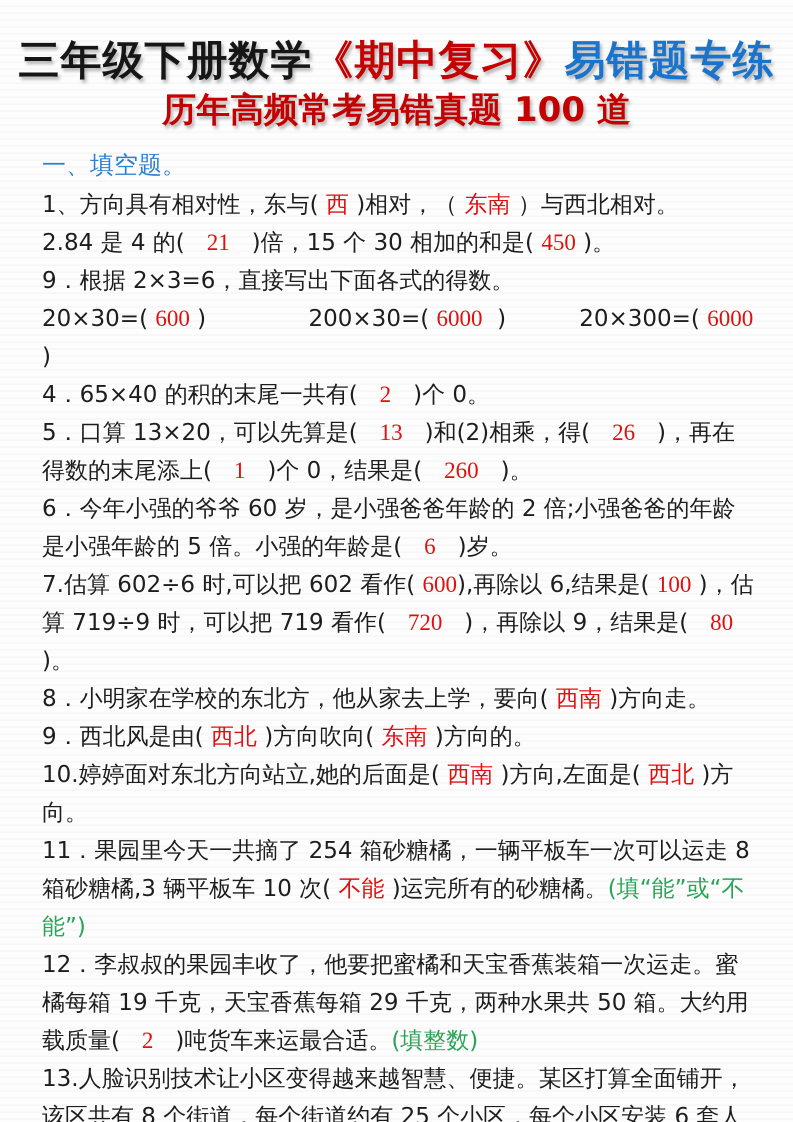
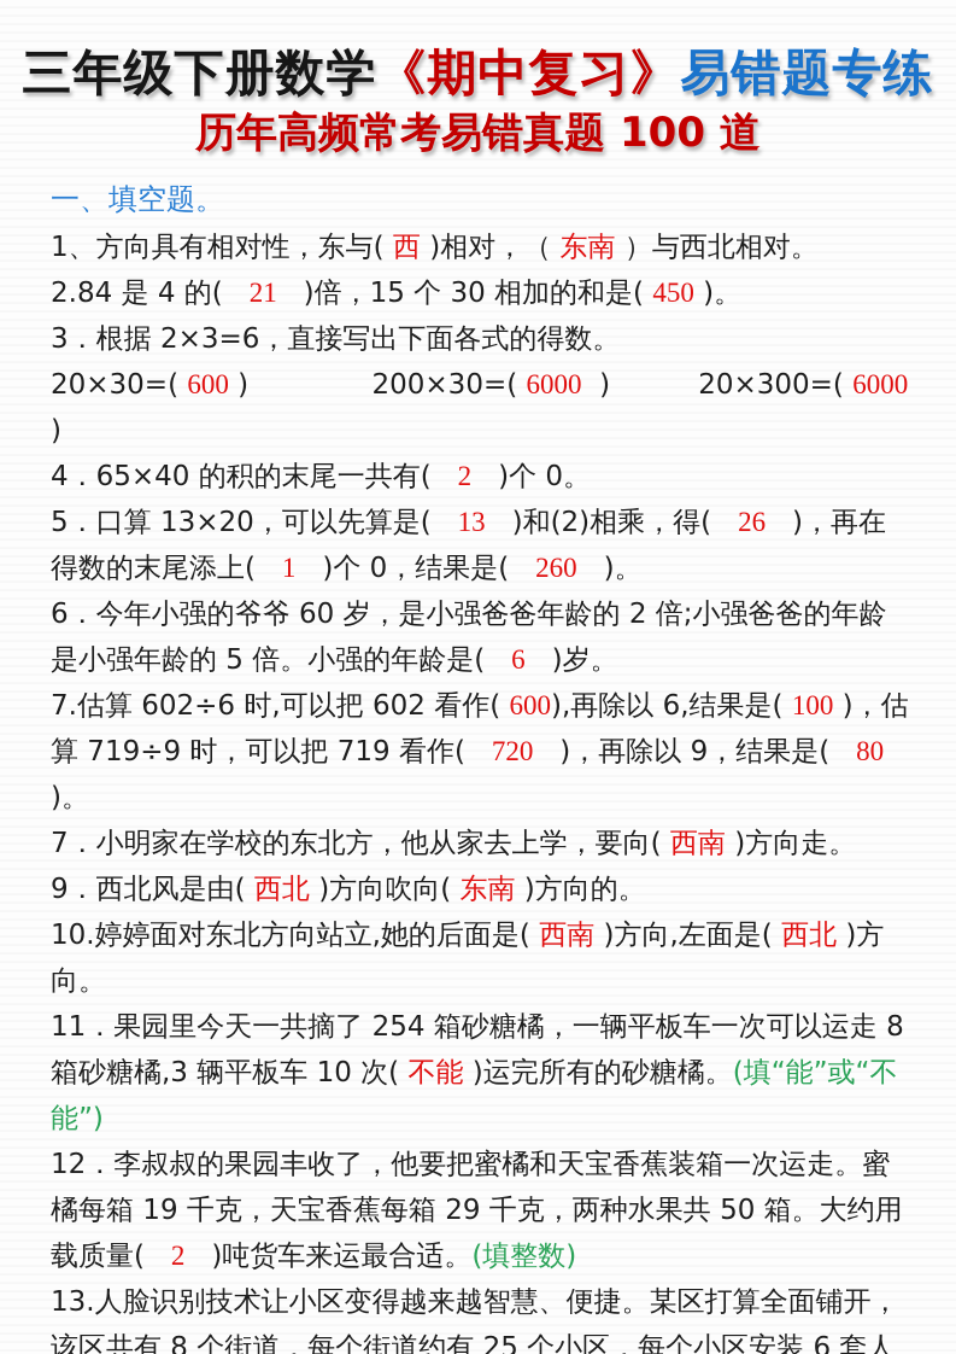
  三年级下册数学《期中复习》易错题专练
  历年高频常考易错真题 100 道
  一、填空题。
  1、方向具有相对性，东与( 西 )相对，（ 东南 ）与西北相对。
  2.84 是 4 的( 21 )倍，15 个 30 相加的和是( 450 )。
- 9．根据 2×3=6，直接写出下面各式的得数。
+ 3．根据 2×3=6，直接写出下面各式的得数。
  20×30=( 600 ) 200×30=( 6000 ) 20×300=( 6000 )
  4．65×40 的积的末尾一共有( 2 )个 0。
  5．口算 13×20，可以先算是( 13 )和(2)相乘，得( 26 )，再在得数的末尾添上( 1 )个 0，结果是( 260 )。
  6．今年小强的爷爷 60 岁，是小强爸爸年龄的 2 倍;小强爸爸的年龄是小强年龄的 5 倍。小强的年龄是( 6 )岁。
  7.估算 602÷6 时,可以把 602 看作( 600),再除以 6,结果是( 100 )，估算 719÷9 时，可以把 719 看作( 720 )，再除以 9，结果是( 80 )。
- 8．小明家在学校的东北方，他从家去上学，要向( 西南 )方向走。
+ 7．小明家在学校的东北方，他从家去上学，要向( 西南 )方向走。
  9．西北风是由( 西北 )方向吹向( 东南 )方向的。
  10.婷婷面对东北方向站立,她的后面是( 西南 )方向,左面是( 西北 )方向。
  11．果园里今天一共摘了 254 箱砂糖橘，一辆平板车一次可以运走 8 箱砂糖橘,3 辆平板车 10 次( 不能 )运完所有的砂糖橘。(填“能”或“不能”)
  12．李叔叔的果园丰收了，他要把蜜橘和天宝香蕉装箱一次运走。蜜橘每箱 19 千克，天宝香蕉每箱 29 千克，两种水果共 50 箱。大约用载质量( 2 )吨货车来运最合适。(填整数)
  13.人脸识别技术让小区变得越来越智慧、便捷。某区打算全面铺开，该区共有 8 个街道，每个街道约有 25 个小区，每个小区安装 6 套人
